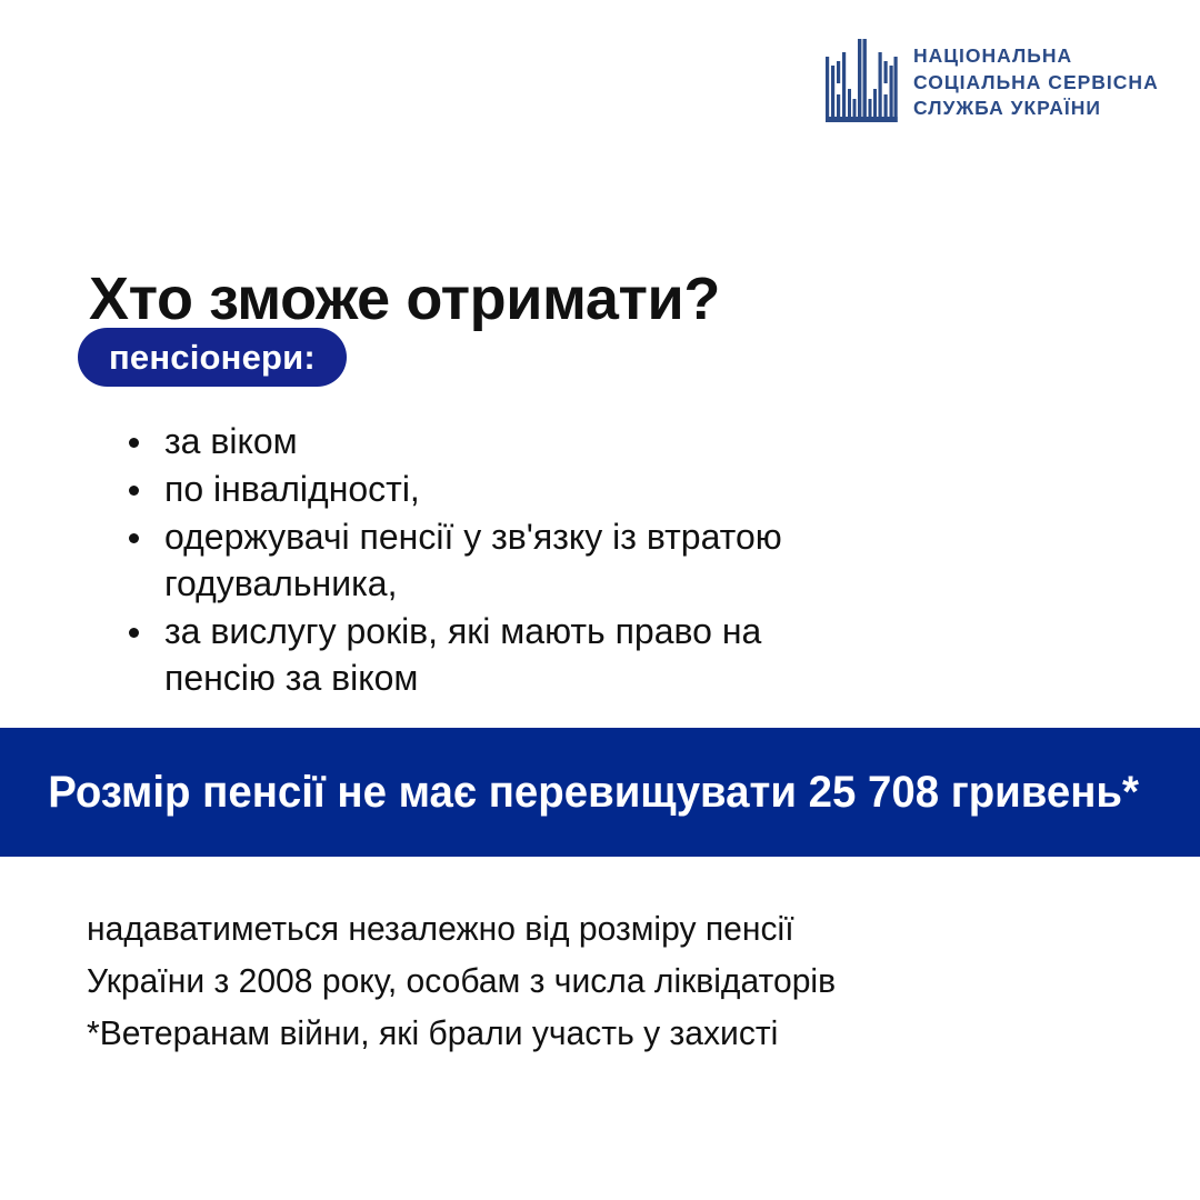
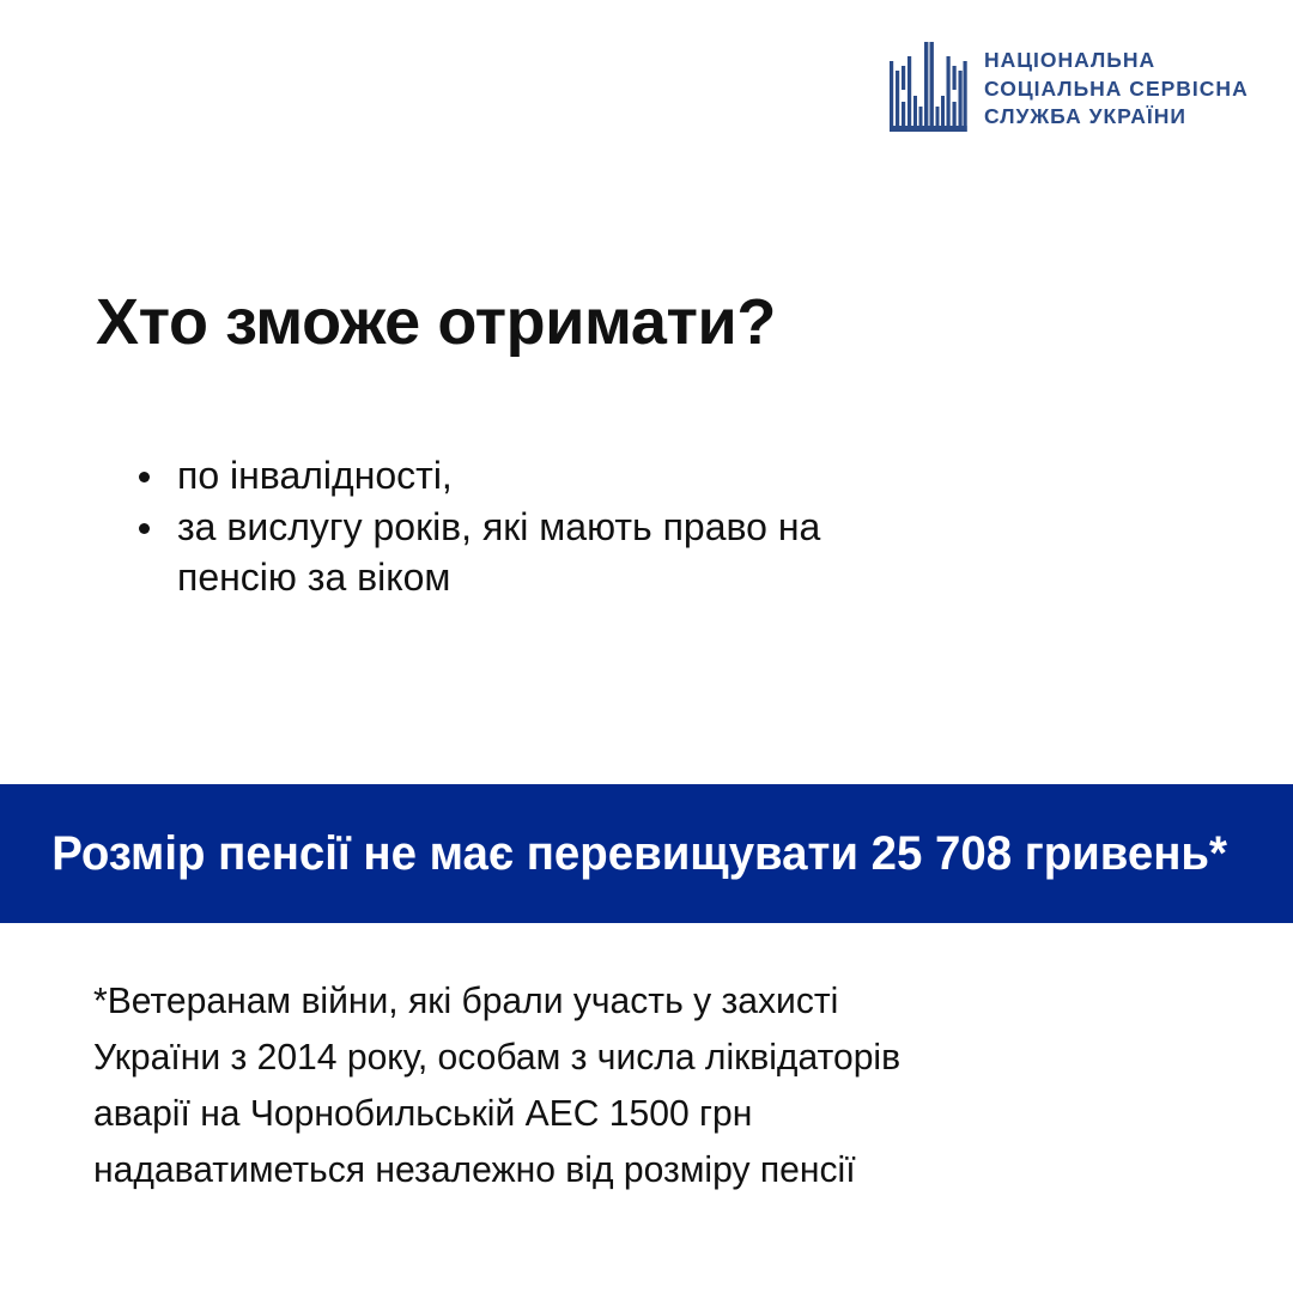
  НАЦІОНАЛЬНА
  СОЦІАЛЬНА СЕРВІСНА
  СЛУЖБА УКРАЇНИ
  Хто зможе отримати?
- пенсіонери:
- за віком
  по інвалідності,
- одержувачі пенсії у зв'язку із втратою годувальника,
  за вислугу років, які мають право на пенсію за віком
  Розмір пенсії не має перевищувати 25 708 гривень*
- надаватиметься незалежно від розміру пенсії
+ *Ветеранам війни, які брали участь у захисті
- України з 2008 року, особам з числа ліквідаторів
+ України з 2014 року, особам з числа ліквідаторів
+ аварії на Чорнобильській АЕС 1500 грн
- *Ветеранам війни, які брали участь у захисті
+ надаватиметься незалежно від розміру пенсії
